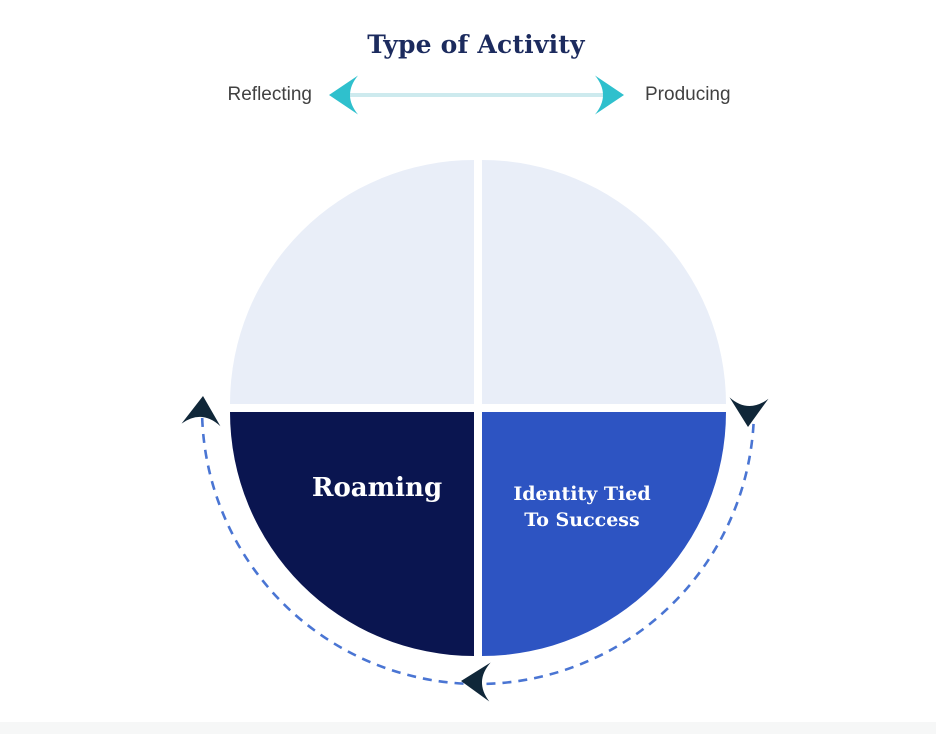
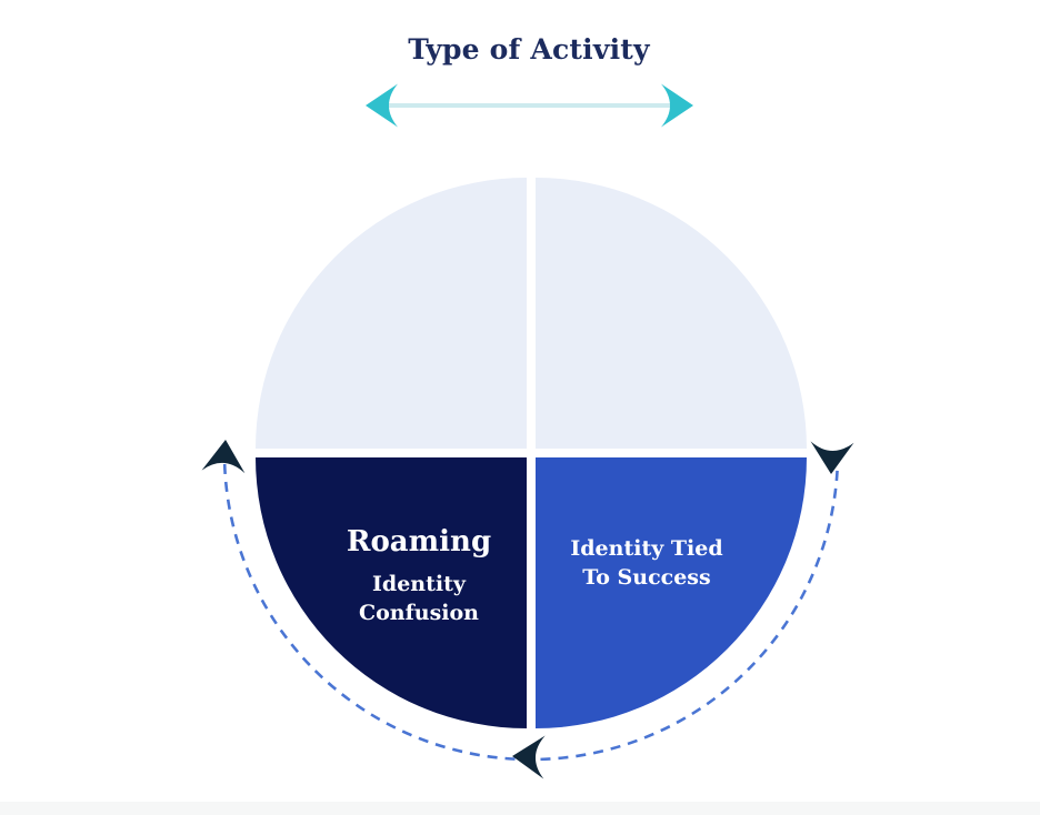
  Type of Activity
- Reflecting
- Producing
  Roaming
+ Identity
+ Confusion
  Identity Tied
  To Success
